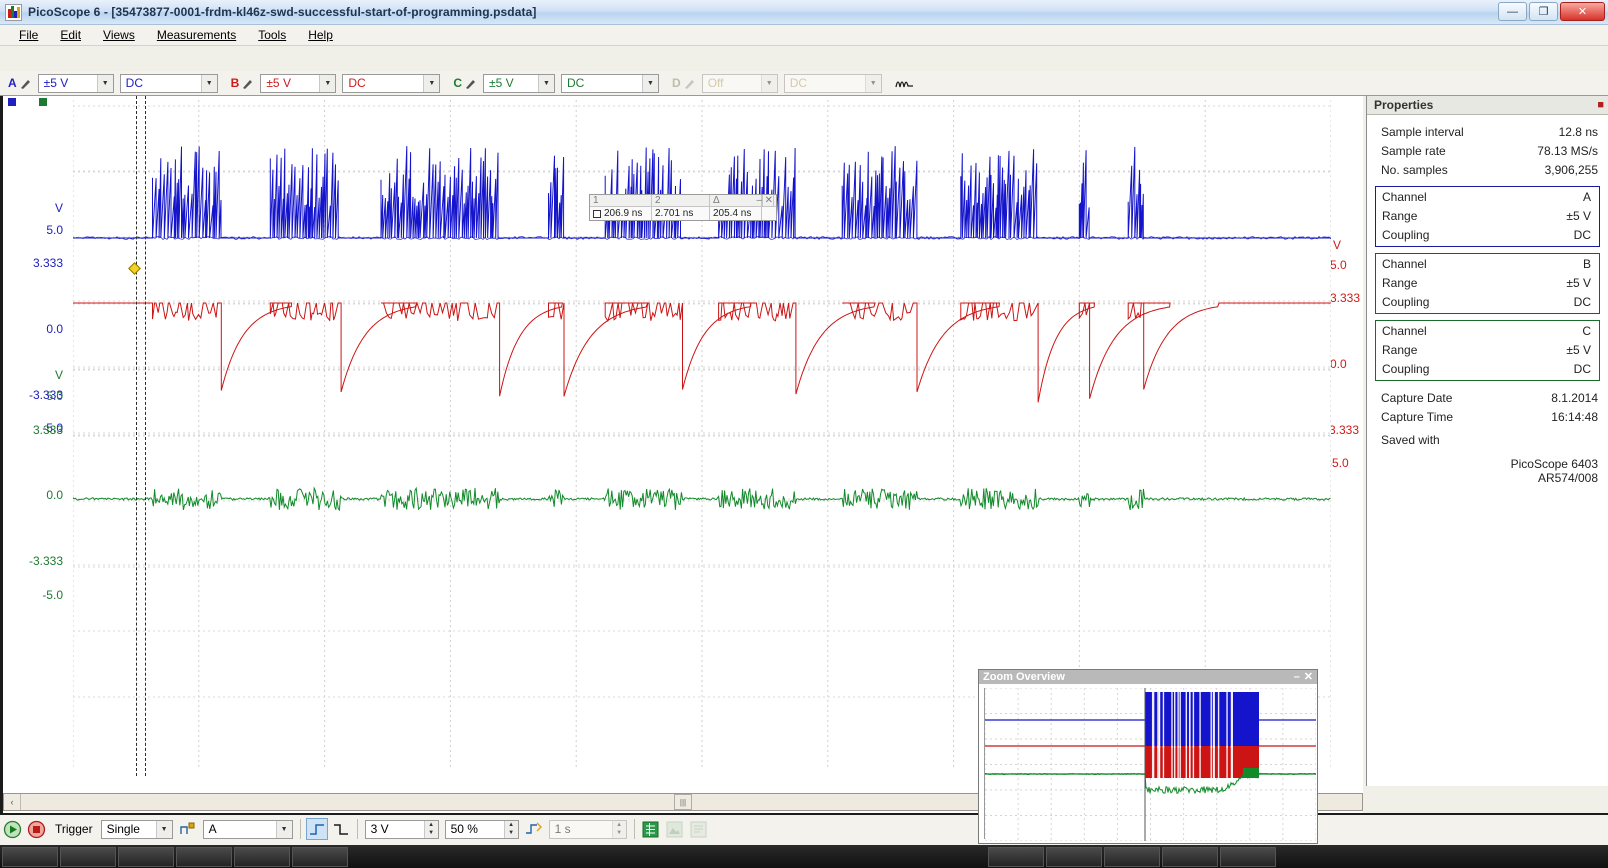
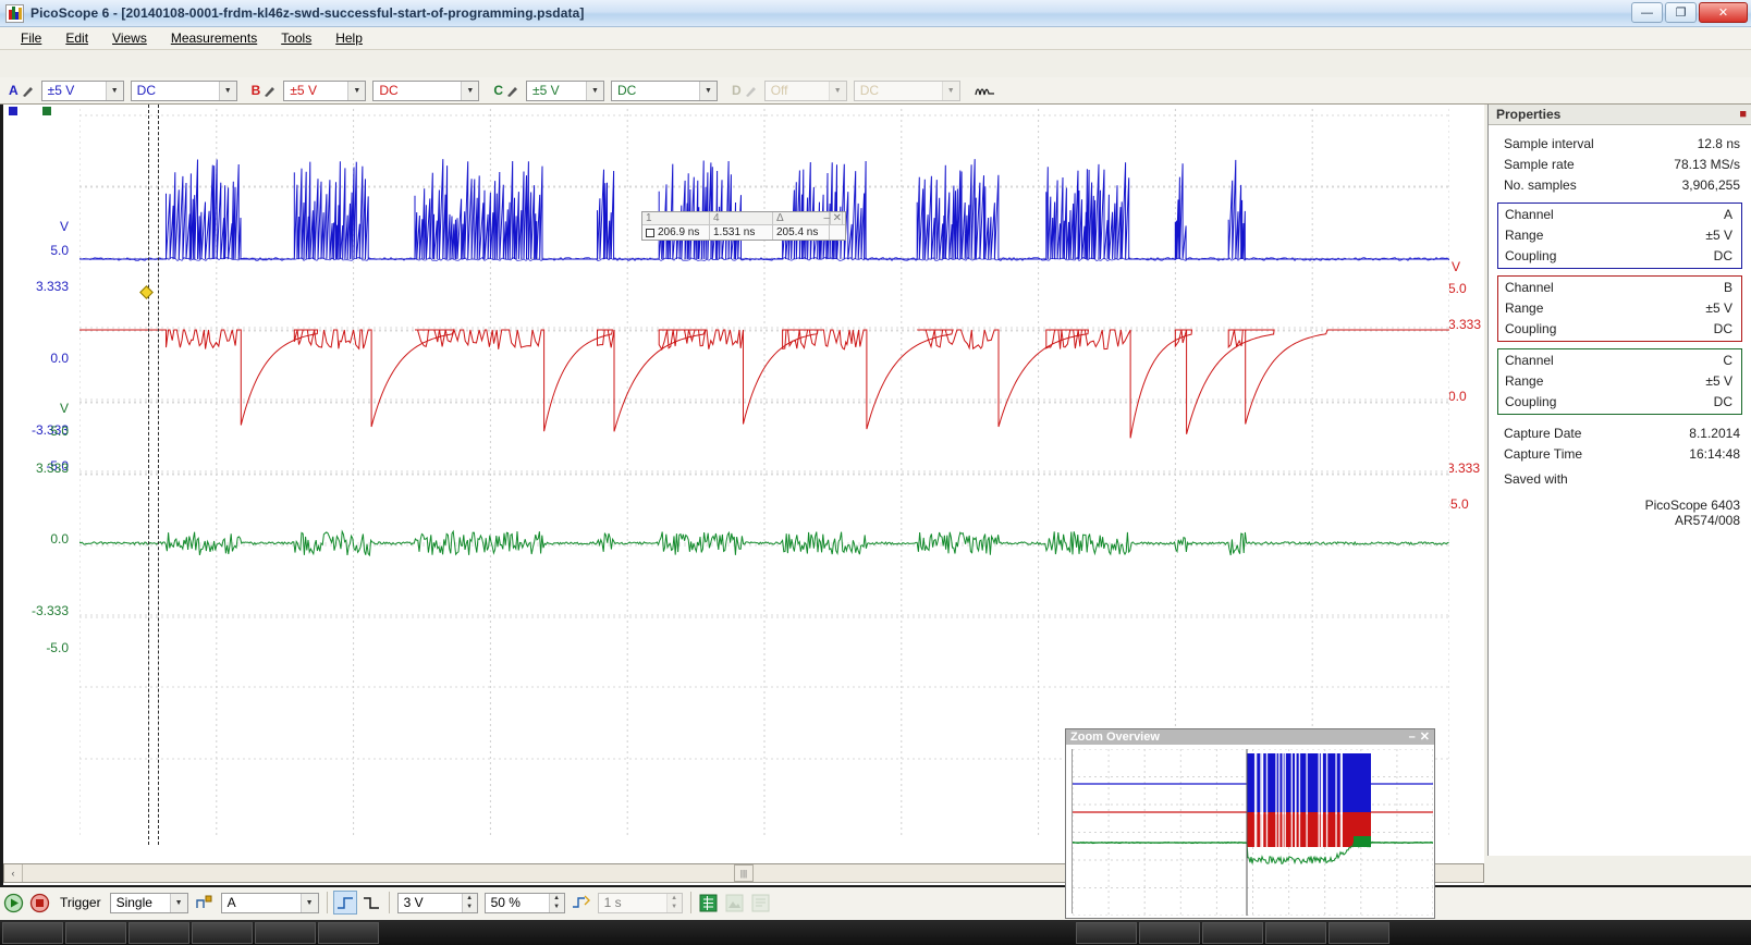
- PicoScope 6 - [35473877-0001-frdm-kl46z-swd-successful-start-of-programming.psdata]
+ PicoScope 6 - [20140108-0001-frdm-kl46z-swd-successful-start-of-programming.psdata]
  —
  ❐
  ✕
  File
  Edit
  Views
  Measurements
  Tools
  Help
  A
  ±5 V
  DC
  B
  ±5 V
  DC
  C
  ±5 V
  DC
  D
  Off
  DC
  V
  5.0
  3.333
  0.0
  -3.333
  -5.0
  V
  5.0
  3.333
  0.0
  -3.333
  -5.0
  V
  5.0
  3.333
  0.0
  3.333
  5.0
  1
- 2
+ 4
  Δ
  –
  ✕
  206.9 ns
- 2.701 ns
+ 1.531 ns
  205.4 ns
  Zoom Overview
  –
  ✕
  ‹
  |||
  Properties
  ■
  Sample interval
  12.8 ns
  Sample rate
  78.13 MS/s
  No. samples
  3,906,255
  Channel
  A
  Range
  ±5 V
  Coupling
  DC
  Channel
  B
  Range
  ±5 V
  Coupling
  DC
  Channel
  C
  Range
  ±5 V
  Coupling
  DC
  Capture Date
  8.1.2014
  Capture Time
  16:14:48
  Saved with
  PicoScope 6403
  AR574/008
  Trigger
  Single
  A
  3 V
  50 %
  1 s
